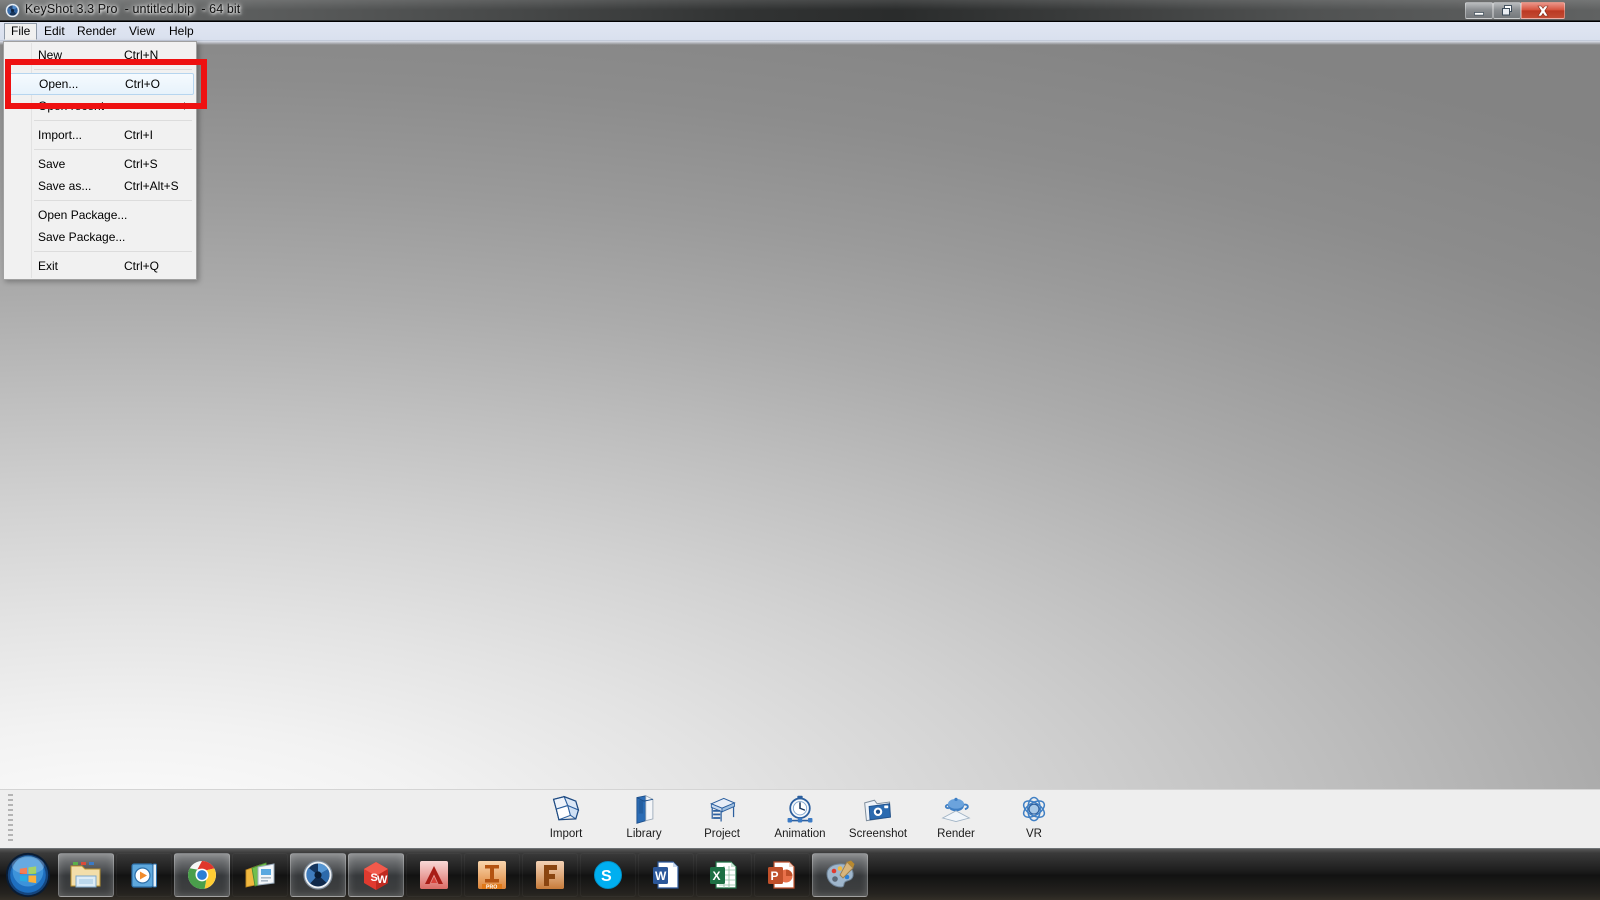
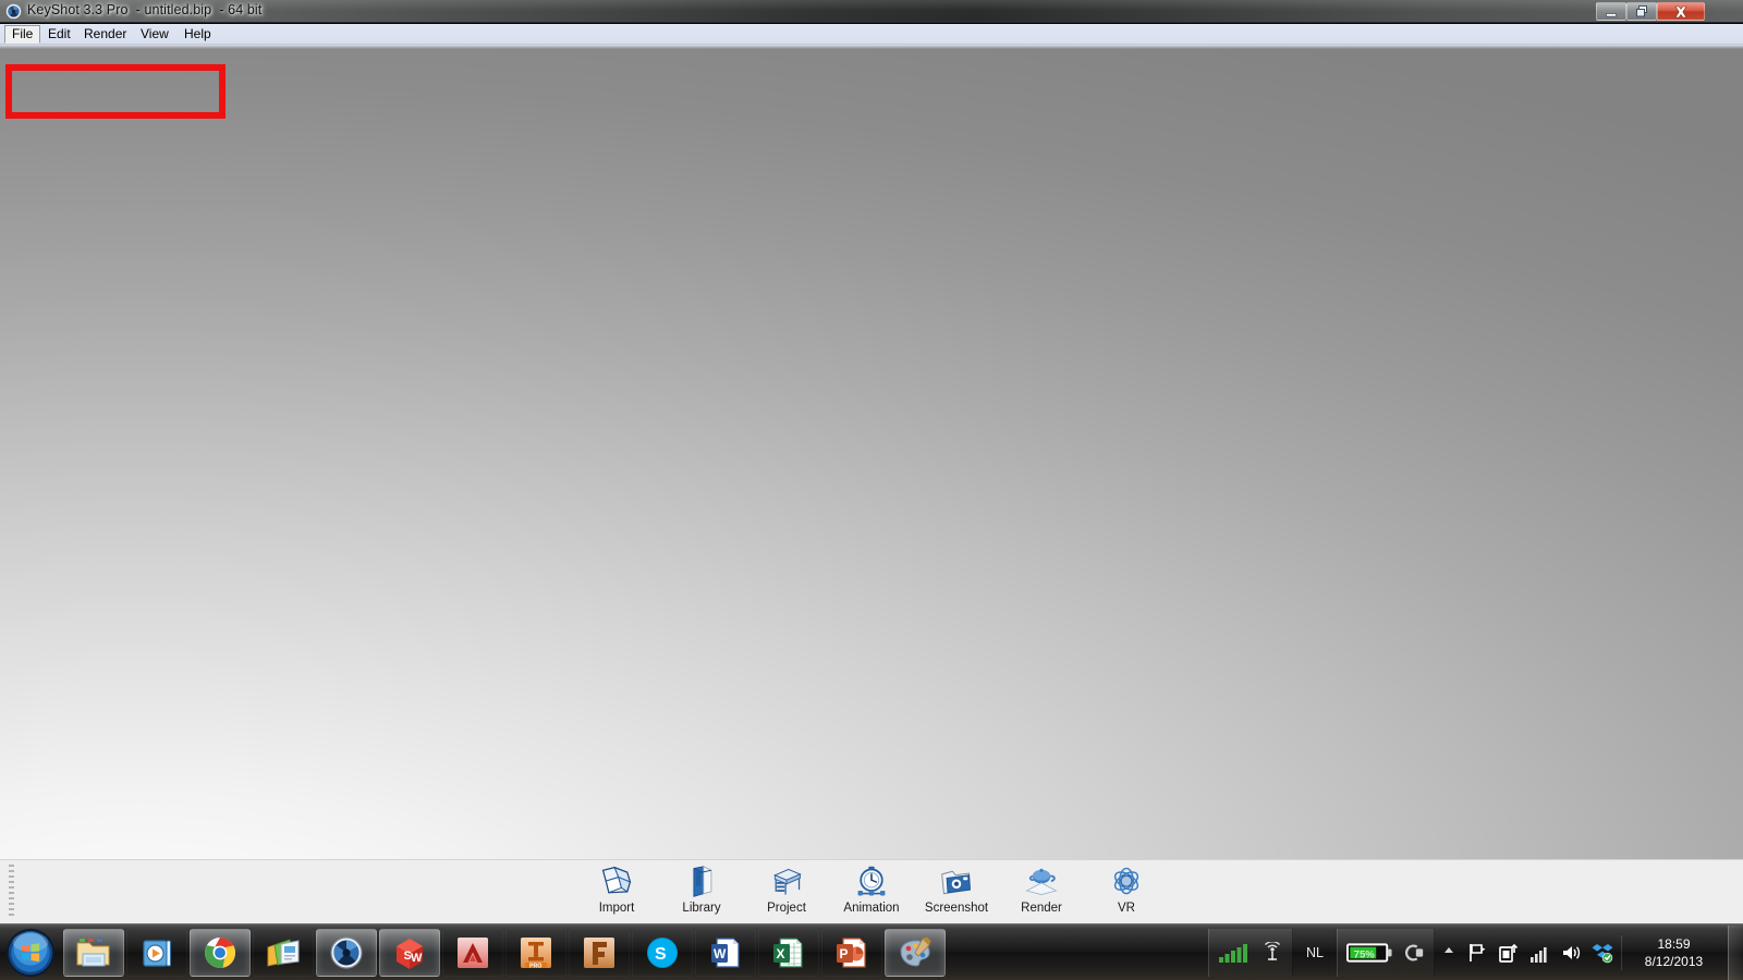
  File
  Edit
  Render
  View
  Help
- New
- Ctrl+N
- Open...
- Ctrl+O
- Open recent
- Import...
- Ctrl+I
- Save
- Ctrl+S
- Save as...
- Ctrl+Alt+S
- Open Package...
- Save Package...
- Exit
- Ctrl+Q
  Import
  Library
  Project
  Animation
  Screenshot
  Render
  VR
  S
  W
  S
  W
  X
  P
+ NL
+ 75%
+ 18:59
+ 8/12/2013
